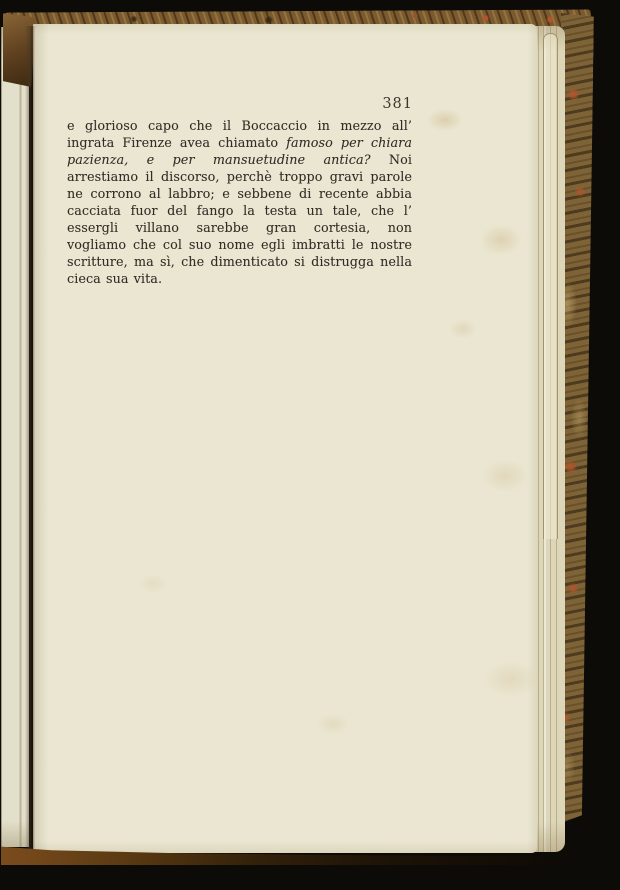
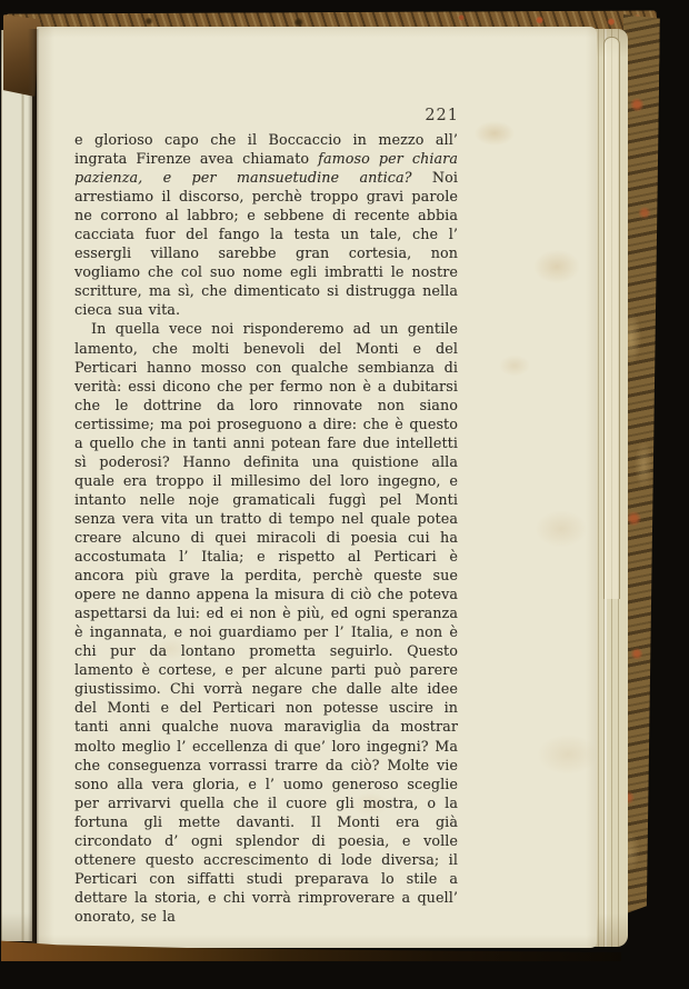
- 381
+ 221
  e glorioso capo che il Boccaccio in mezzo all’ ingrata Firenze avea chiamato famoso per chiara pazienza, e per mansuetudine antica? Noi arrestiamo il discorso, perchè troppo gravi parole ne corrono al labbro; e sebbene di recente abbia cacciata fuor del fango la testa un tale, che l’ essergli villano sarebbe gran cortesia, non vogliamo che col suo nome egli imbratti le nostre scritture, ma sì, che dimenticato si distrugga nella cieca sua vita.
+ In quella vece noi risponderemo ad un gentile lamento, che molti benevoli del Monti e del Perticari hanno mosso con qualche sembianza di verità: essi dicono che per fermo non è a dubitarsi che le dottrine da loro rinnovate non siano certissime; ma poi proseguono a dire: che è questo a quello che in tanti anni potean fare due intelletti sì poderosi? Hanno definita una quistione alla quale era troppo il millesimo del loro ingegno, e intanto nelle noje gramaticali fuggì pel Monti senza vera vita un tratto di tempo nel quale potea creare alcuno di quei miracoli di poesia cui ha accostumata l’ Italia; e rispetto al Perticari è ancora più grave la perdita, perchè queste sue opere ne danno appena la misura di ciò che poteva aspettarsi da lui: ed ei non è più, ed ogni speranza è ingannata, e noi guardiamo per l’ Italia, e non è chi pur da lontano prometta seguirlo. Questo lamento è cortese, e per alcune parti può parere giustissimo. Chi vorrà negare che dalle alte idee del Monti e del Perticari non potesse uscire in tanti anni qualche nuova maraviglia da mostrar molto meglio l’ eccellenza di que’ loro ingegni? Ma che conseguenza vorrassi trarre da ciò? Molte vie sono alla vera gloria, e l’ uomo generoso sceglie per arrivarvi quella che il cuore gli mostra, o la fortuna gli mette davanti. Il Monti era già circondato d’ ogni splendor di poesia, e volle ottenere questo accrescimento di lode diversa; il Perticari con siffatti studi preparava lo stile a dettare la storia, e chi vorrà rimproverare a quell’ onorato, se la
